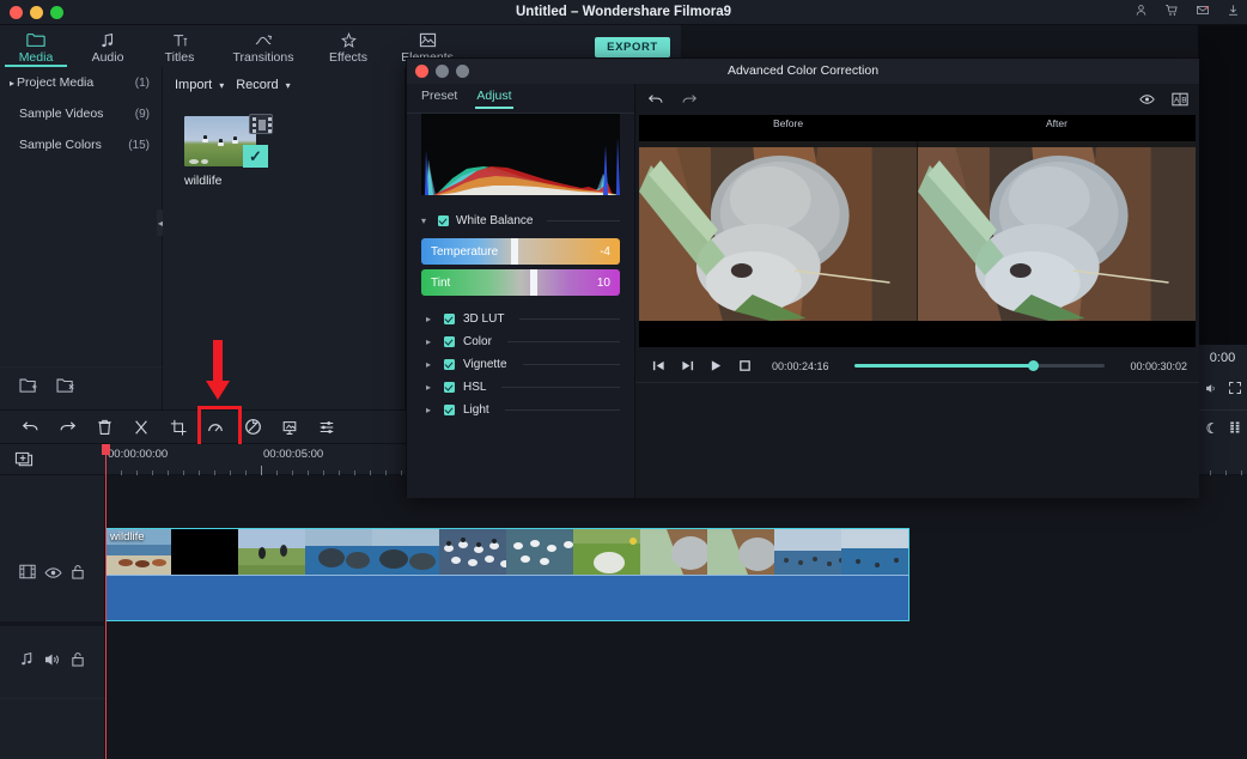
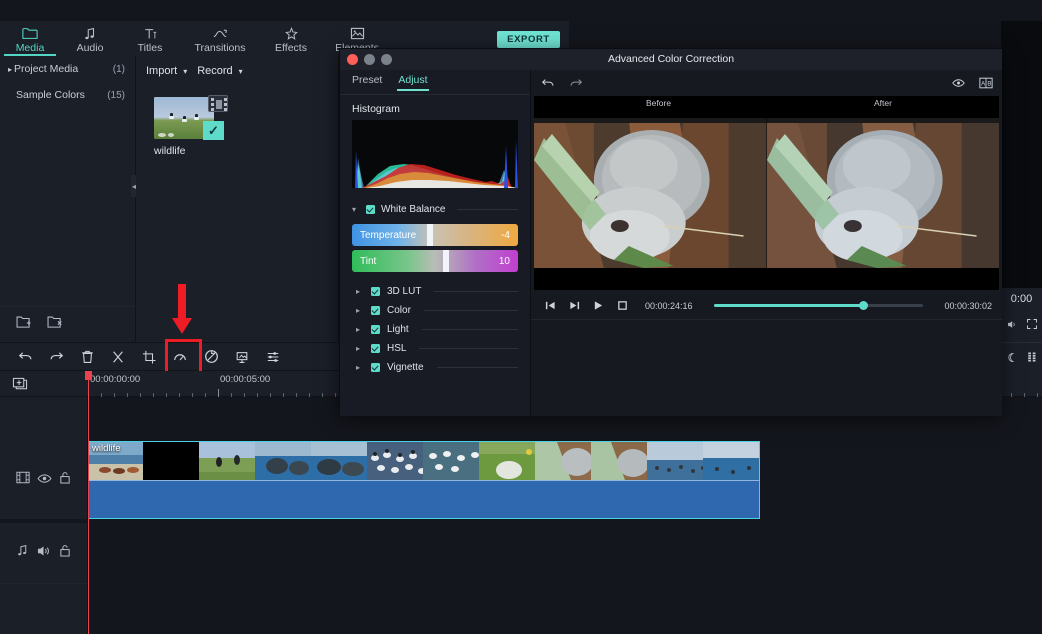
- Untitled – Wondershare Filmora9
  Media
  Audio
  Titles
  Transitions
  Effects
  EXPORT
  ▸
  Project Media
  (1)
- Sample Videos
- (9)
  Sample Colors
  (15)
  ◀
  Import
  ▾
  Record
  ▾
  ✓
  wildlife
  0:00
  00:00:00:00
  00:00:05:00
  wildlife
  Advanced Color Correction
  Preset
  Adjust
+ Histogram
  ▾
  White Balance
  Temperature
  -4
  Tint
  10
  ▸
  3D LUT
  ▸
  Color
  ▸
- Vignette
+ Light
  ▸
  HSL
  ▸
- Light
+ Vignette
  Before
  After
  00:00:24:16
  00:00:30:02
